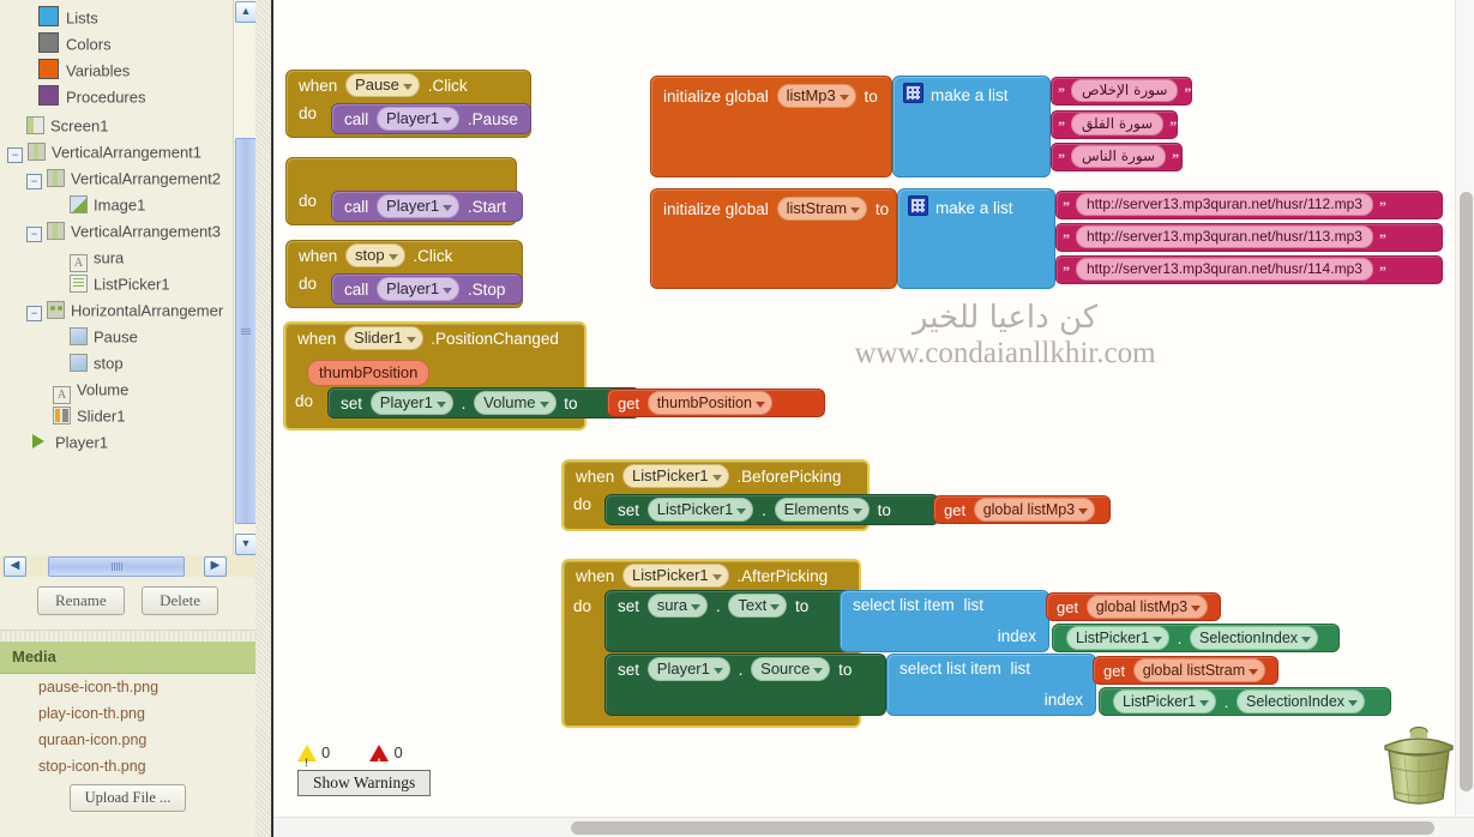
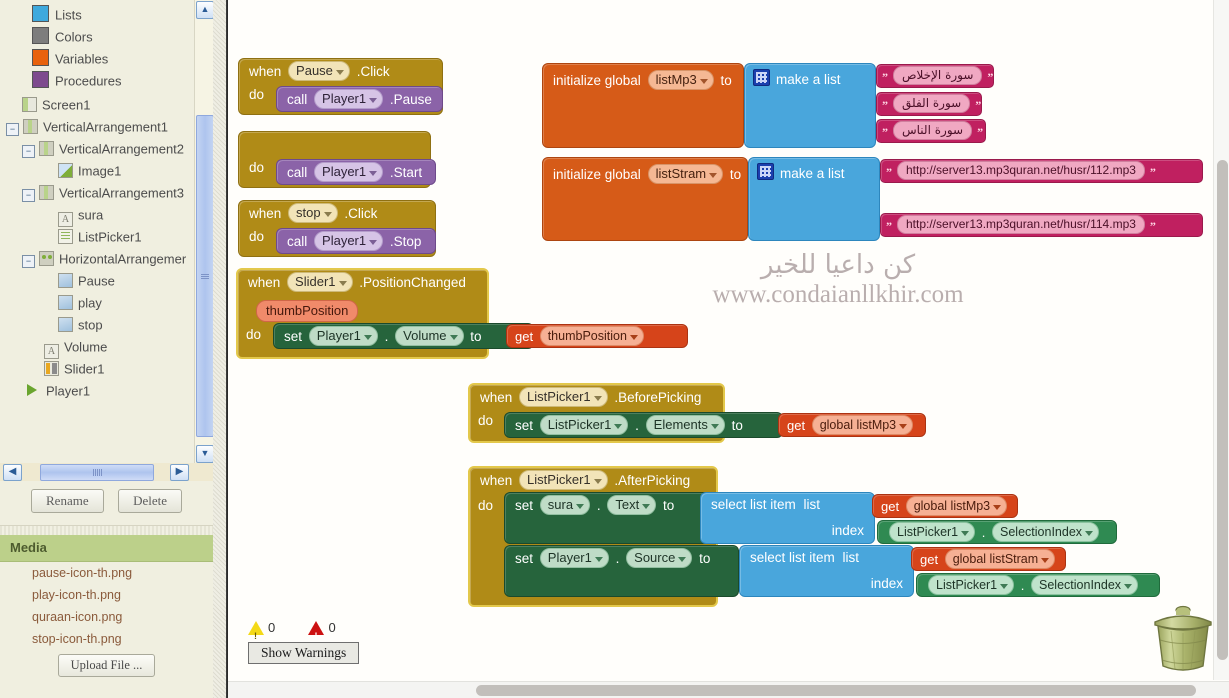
  Lists
  Colors
  Variables
  Procedures
  Screen1
  − VerticalArrangement1
  − VerticalArrangement2
  Image1
  − VerticalArrangement3
  A sura
  ListPicker1
  − HorizontalArrangemer
  Pause
+ play
  stop
  A Volume
  Slider1
  Player1
  ▲
  ▼
  ◀
  ▶
  Rename Delete
  Media
  pause-icon-th.png
  play-icon-th.png
  quraan-icon.png
  stop-icon-th.png
  Upload File ...
  كن داعيا للخير
  www.condaianllkhir.com
  when Pause .Click
  do
  call Player1 .Pause
  do
  call Player1 .Start
  when stop .Click
  do
  call Player1 .Stop
  when Slider1 .PositionChanged
  thumbPosition
  do
  set Player1 . Volume to
  get thumbPosition
  initialize global listMp3 to
  make a list
  ” سورة الإخلاص ”
  ” سورة الفلق ”
  ” سورة الناس ”
  initialize global listStram to
  make a list
  ” http://server13.mp3quran.net/husr/112.mp3 ”
- ” http://server13.mp3quran.net/husr/113.mp3 ”
  ” http://server13.mp3quran.net/husr/114.mp3 ”
  when ListPicker1 .BeforePicking
  do
  set ListPicker1 . Elements to
  get global listMp3
  when ListPicker1 .AfterPicking
  do
  set sura . Text to
  select list item list
  index
  get global listMp3
  ListPicker1 . SelectionIndex
  set Player1 . Source to
  select list item list
  index
  get global listStram
  ListPicker1 . SelectionIndex
  0 0
  Show Warnings
